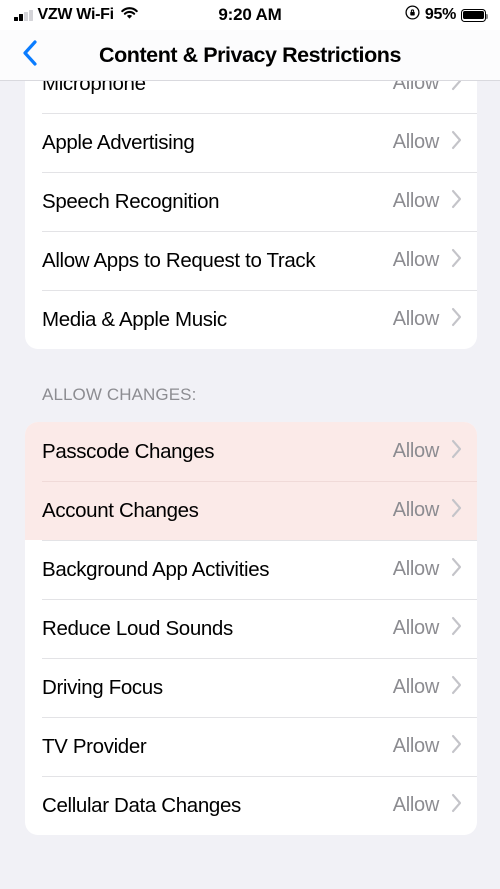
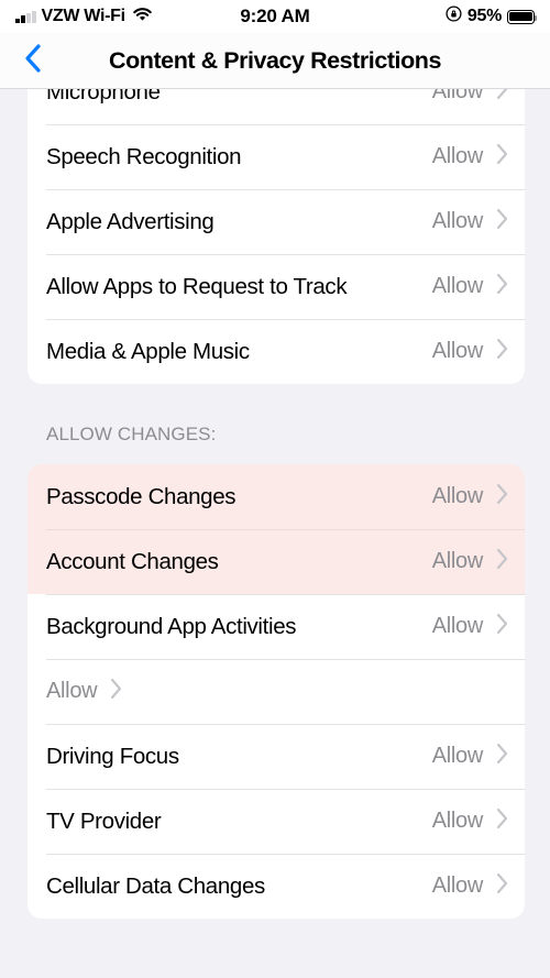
  VZW Wi-Fi
  9:20 AM
  95%
  Content & Privacy Restrictions
  Microphone
  Allow
- Apple Advertising
+ Speech Recognition
  Allow
- Speech Recognition
+ Apple Advertising
  Allow
  Allow Apps to Request to Track
  Allow
  Media & Apple Music
  Allow
  ALLOW CHANGES:
  Passcode Changes
  Allow
  Account Changes
  Allow
  Background App Activities
  Allow
- Reduce Loud Sounds
  Allow
  Driving Focus
  Allow
  TV Provider
  Allow
  Cellular Data Changes
  Allow
